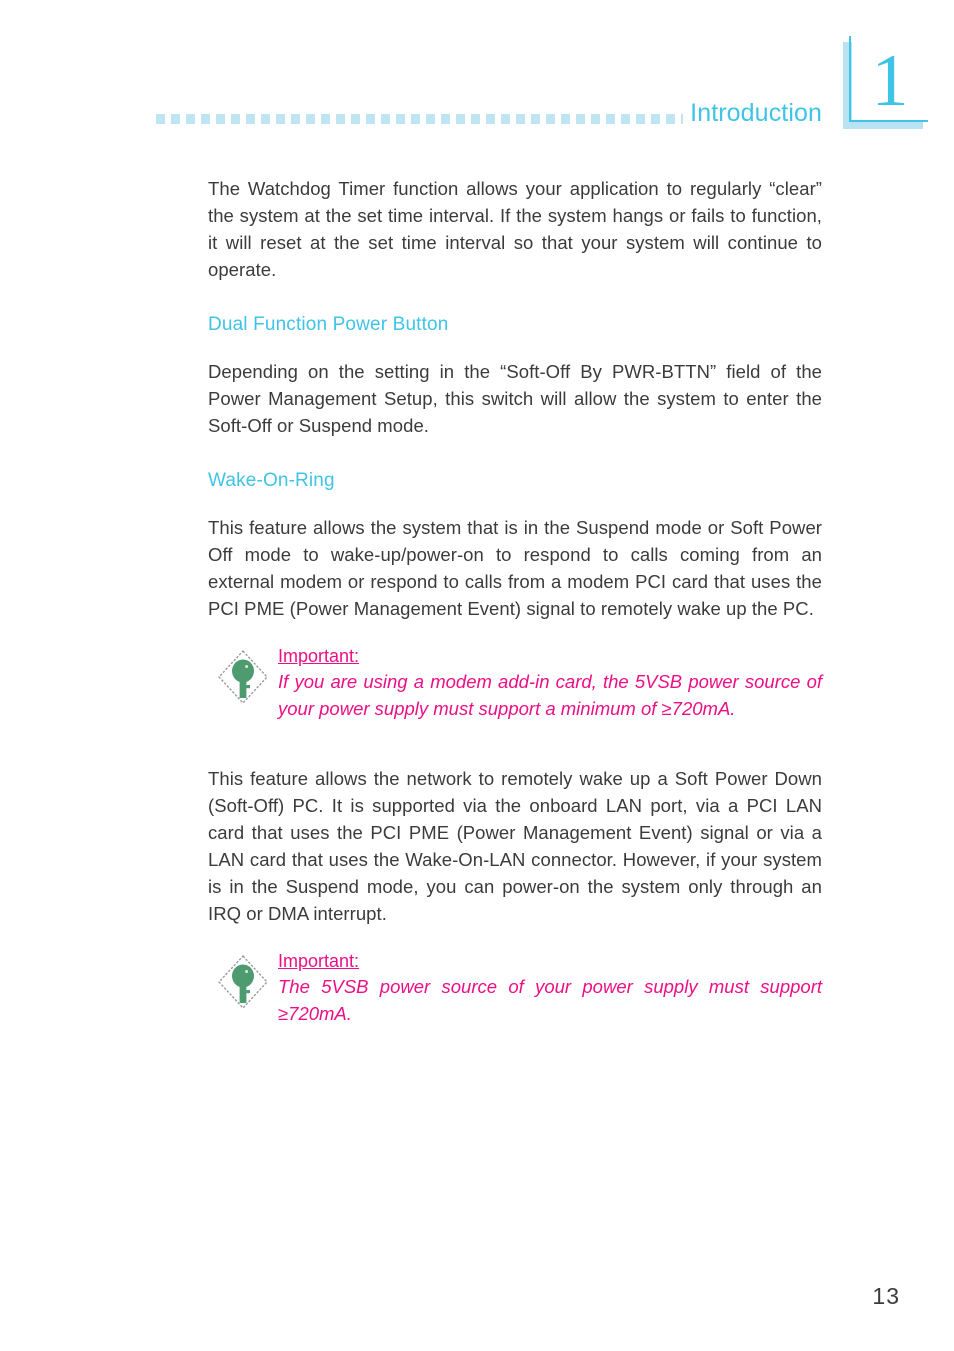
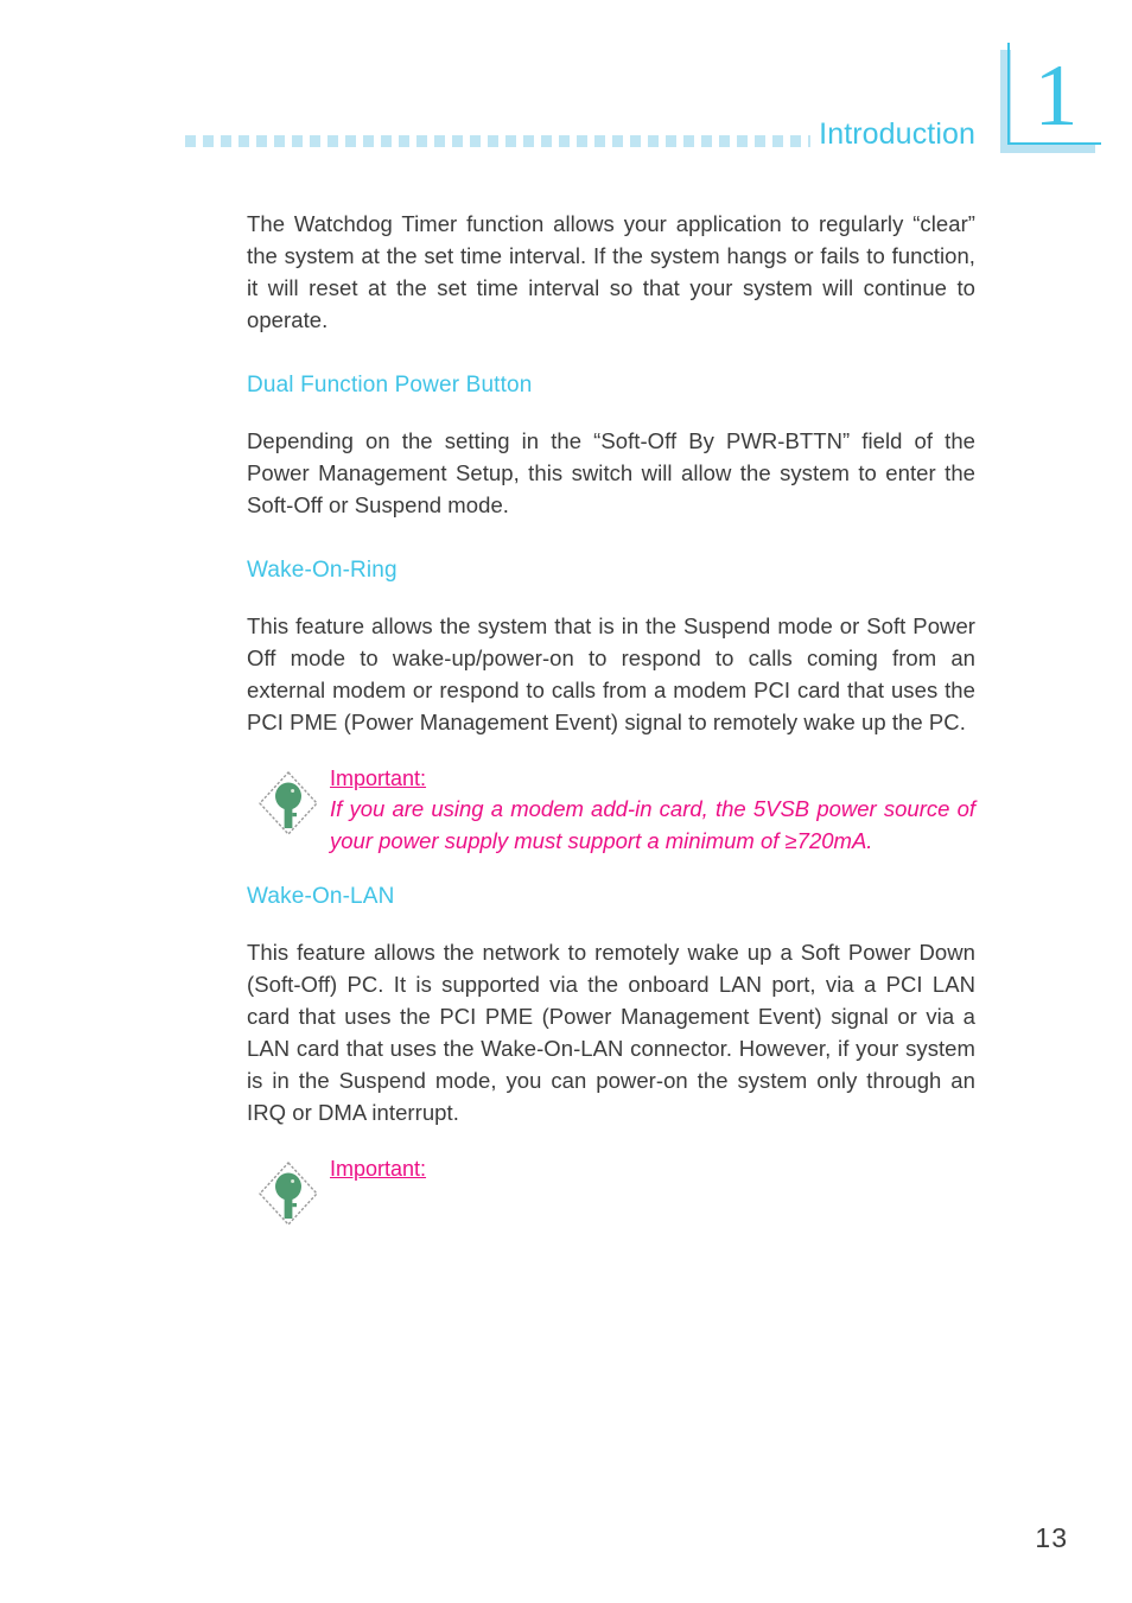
  Introduction
  1
  The Watchdog Timer function allows your application to regularly “clear” the system at the set time interval. If the system hangs or fails to function, it will reset at the set time interval so that your system will continue to operate.
  Dual Function Power Button
  Depending on the setting in the “Soft-Off By PWR-BTTN” field of the Power Management Setup, this switch will allow the system to enter the Soft-Off or Suspend mode.
  Wake-On-Ring
  This feature allows the system that is in the Suspend mode or Soft Power Off mode to wake-up/power-on to respond to calls coming from an external modem or respond to calls from a modem PCI card that uses the PCI PME (Power Management Event) signal to remotely wake up the PC.
  Important:
  If you are using a modem add-in card, the 5VSB power source of your power supply must support a minimum of ≥720mA.
+ Wake-On-LAN
  This feature allows the network to remotely wake up a Soft Power Down (Soft-Off) PC. It is supported via the onboard LAN port, via a PCI LAN card that uses the PCI PME (Power Management Event) signal or via a LAN card that uses the Wake-On-LAN connector. However, if your system is in the Suspend mode, you can power-on the system only through an IRQ or DMA interrupt.
  Important:
- The 5VSB power source of your power supply must support ≥720mA.
  13
